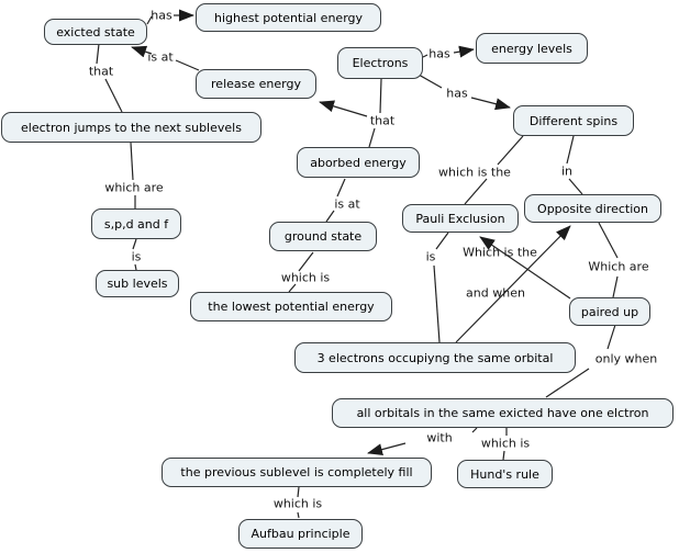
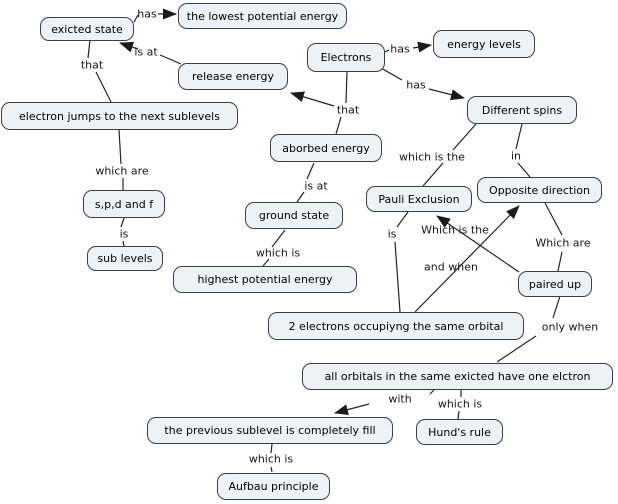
  exicted state
- highest potential energy
+ the lowest potential energy
  Electrons
  energy levels
  release energy
  Different spins
  electron jumps to the next sublevels
  aborbed energy
  Pauli Exclusion
  Opposite direction
  ground state
  s,p,d and f
  sub levels
- the lowest potential energy
+ highest potential energy
  paired up
- 3 electrons occupiyng the same orbital
+ 2 electrons occupiyng the same orbital
  all orbitals in the same exicted have one elctron
  the previous sublevel is completely fill
  Hund's rule
  Aufbau principle
  has
  is at
  that
  which are
  is
  has
  has
  that
  is at
  which is
  which is the
  in
  Which are
  is
  and when
  Which is the
  only when
  with
  which is
  which is
